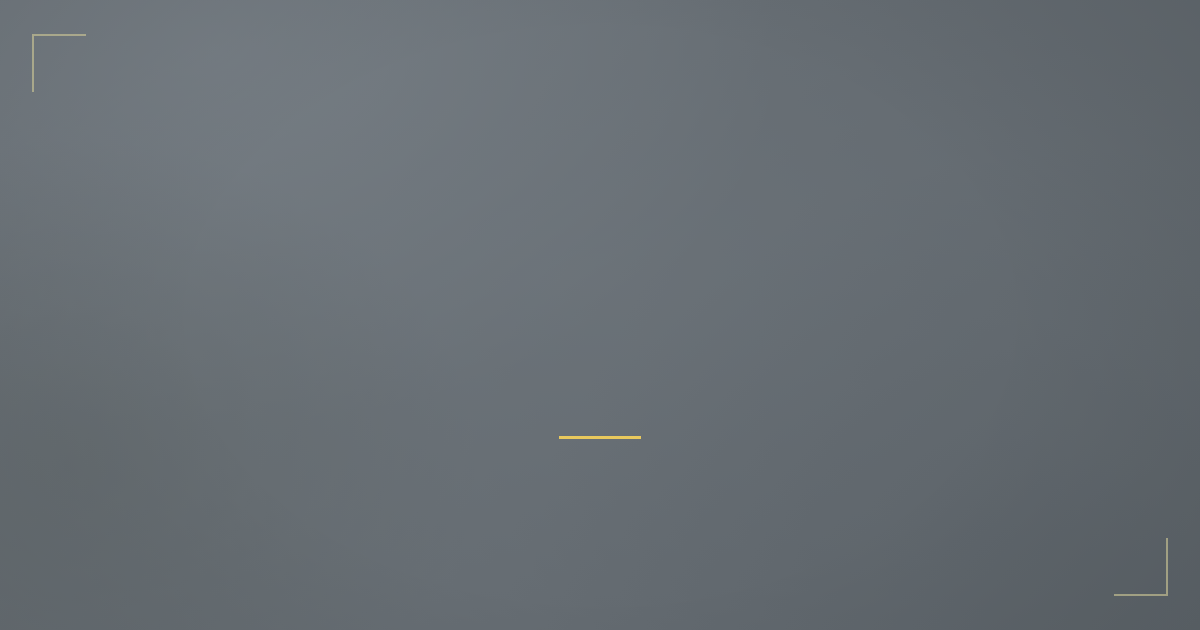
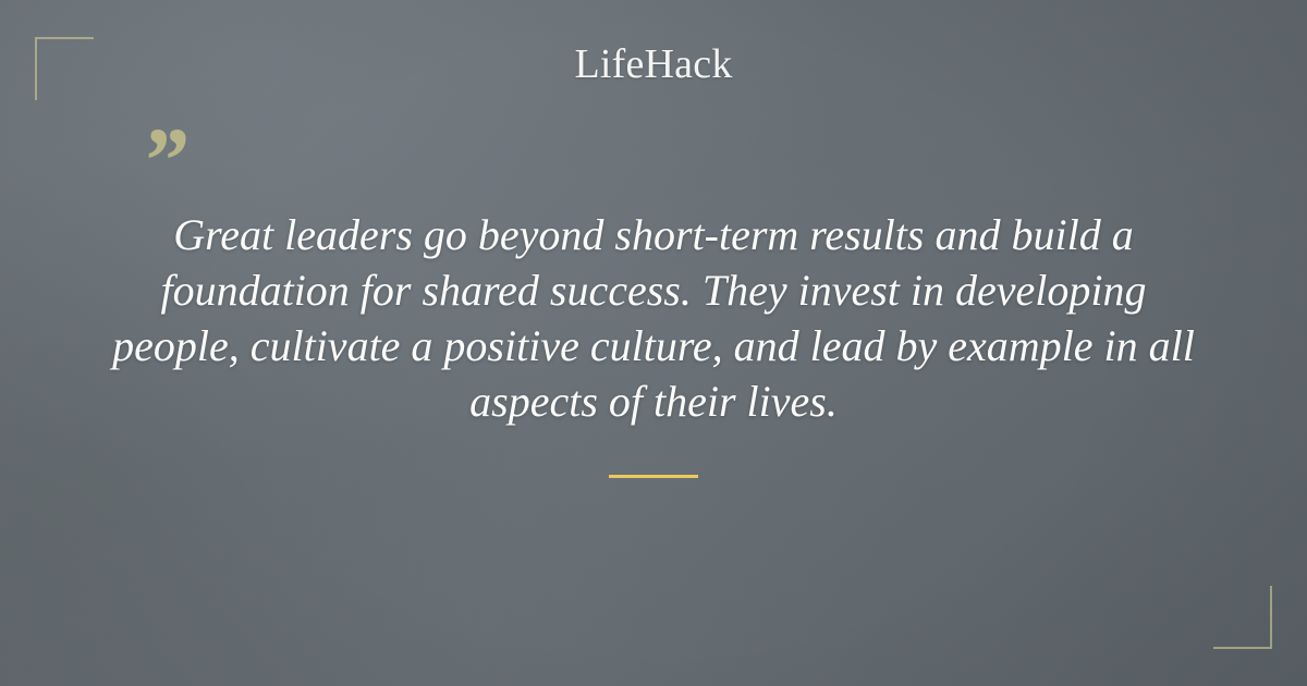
+ LifeHack
+ ”
+ Great leaders go beyond short-term results and build a foundation for shared success. They invest in developing people, cultivate a positive culture, and lead by example in all aspects of their lives.
